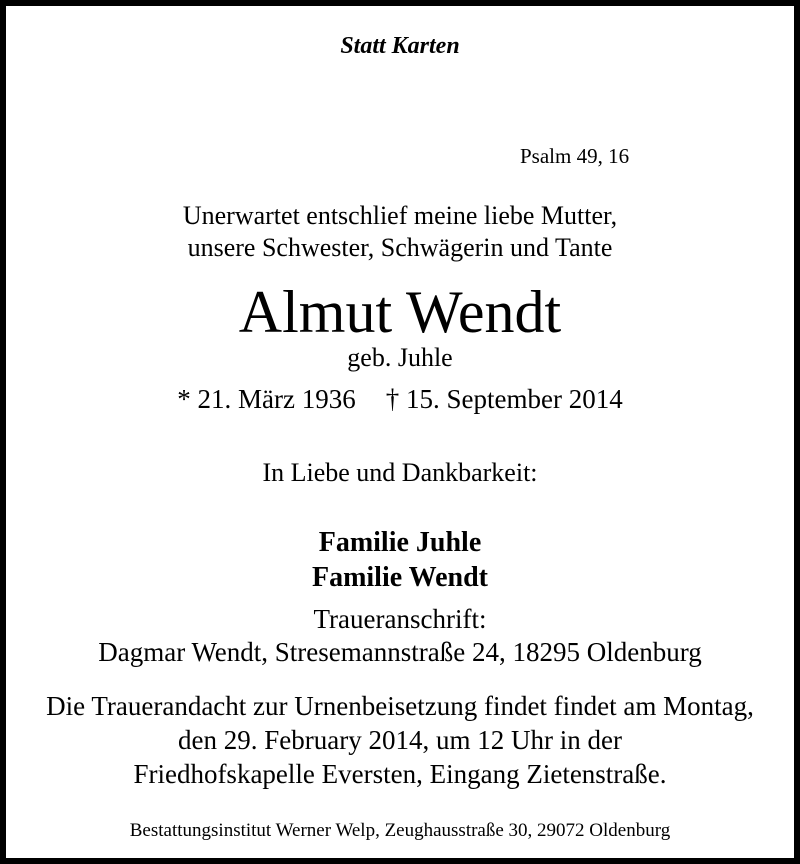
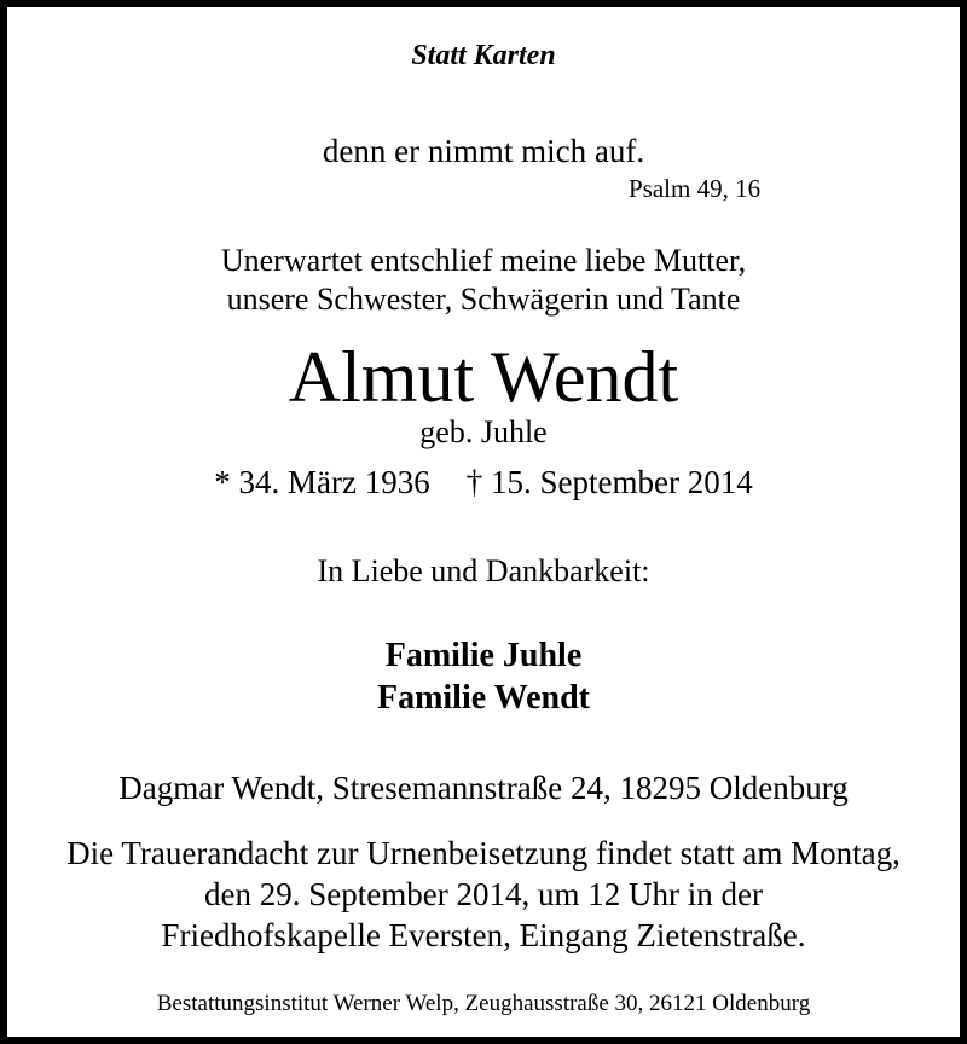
  Statt Karten
+ denn er nimmt mich auf.
  Psalm 49, 16
  Unerwartet entschlief meine liebe Mutter,
  unsere Schwester, Schwägerin und Tante
  Almut Wendt
  geb. Juhle
- * 21. März 1936 † 15. September 2014
+ * 34. März 1936 † 15. September 2014
  In Liebe und Dankbarkeit:
  Familie Juhle
  Familie Wendt
- Traueranschrift:
  Dagmar Wendt, Stresemannstraße 24, 18295 Oldenburg
- Die Trauerandacht zur Urnenbeisetzung findet findet am Montag,
+ Die Trauerandacht zur Urnenbeisetzung findet statt am Montag,
- den 29. February 2014, um 12 Uhr in der
+ den 29. September 2014, um 12 Uhr in der
  Friedhofskapelle Eversten, Eingang Zietenstraße.
- Bestattungsinstitut Werner Welp, Zeughausstraße 30, 29072 Oldenburg
+ Bestattungsinstitut Werner Welp, Zeughausstraße 30, 26121 Oldenburg
